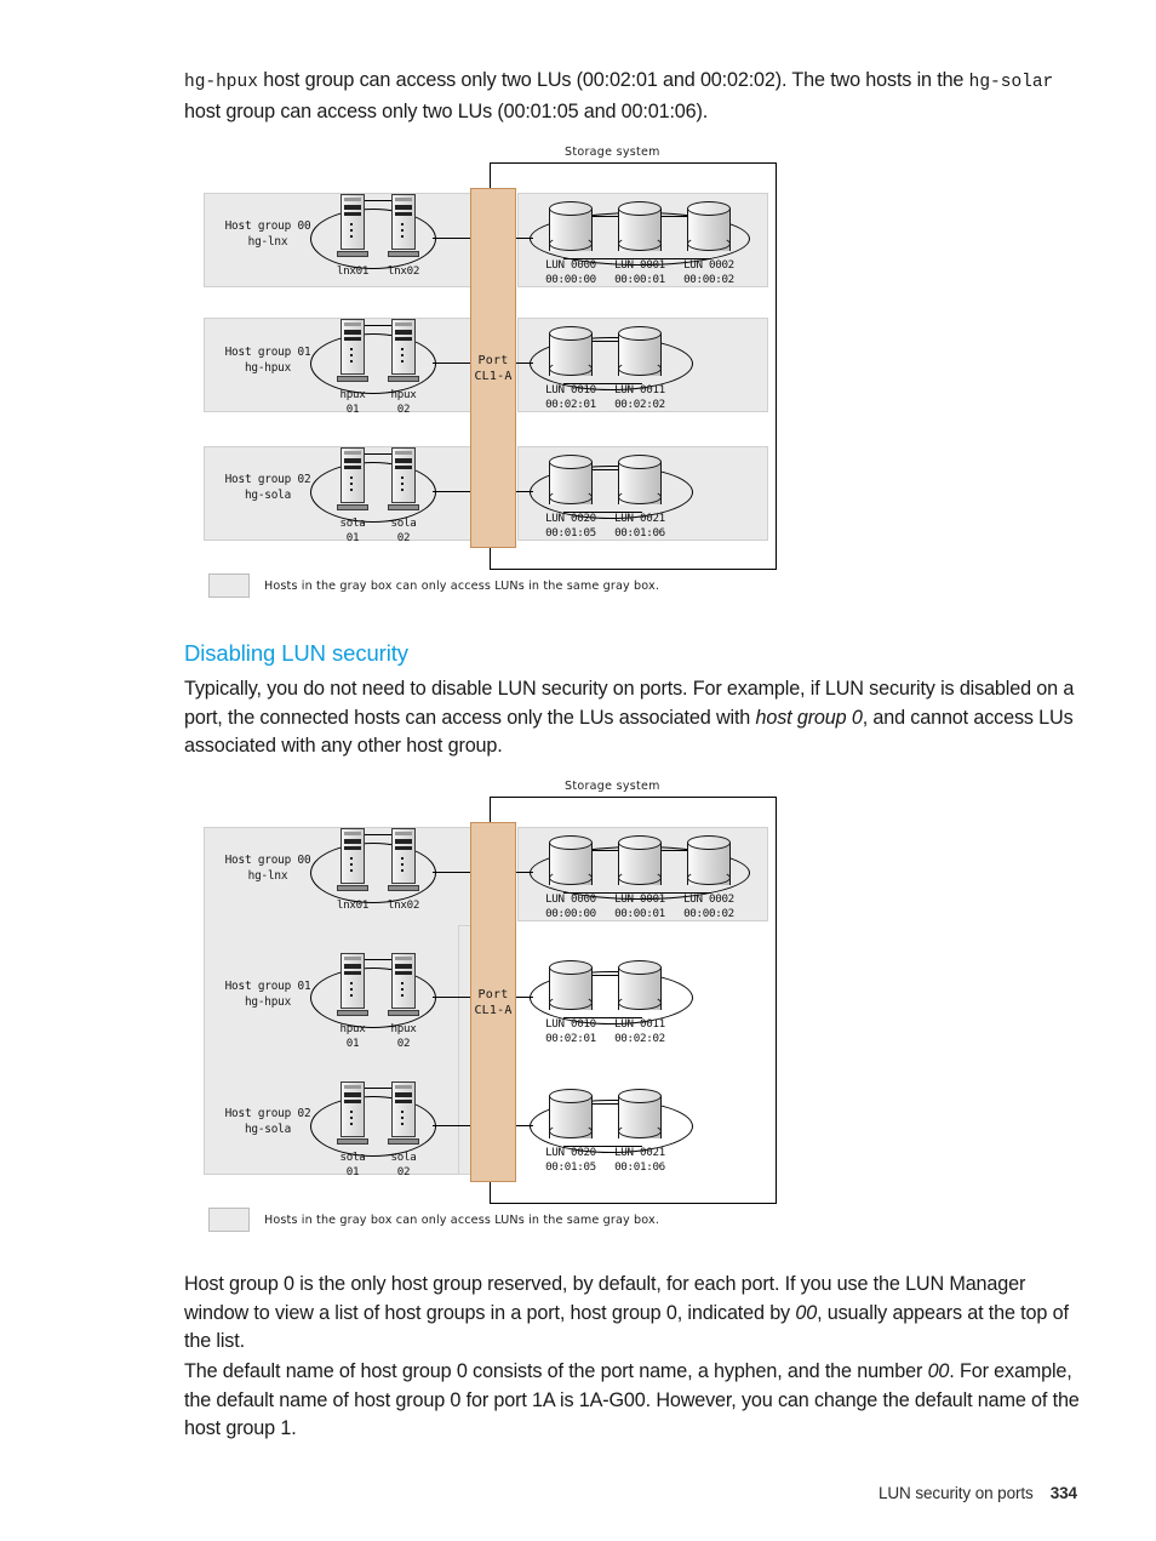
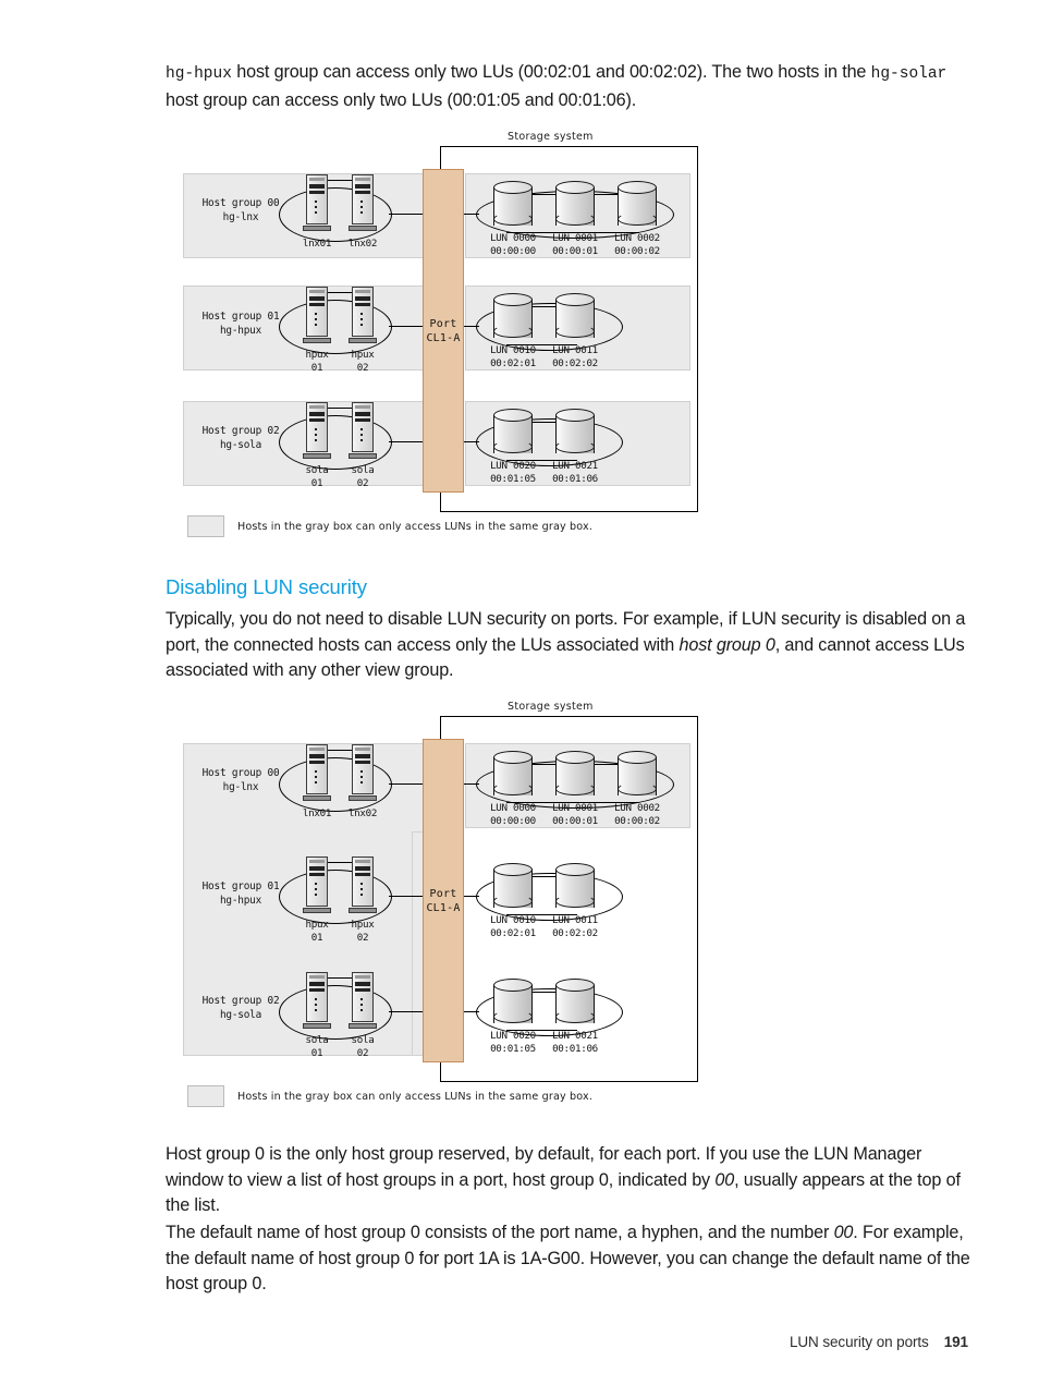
  hg-hpux host group can access only two LUs (00:02:01 and 00:02:02). The two hosts in the hg-solar host group can access only two LUs (00:01:05 and 00:01:06).
  Storage system
  Port
  CL1-A
  Host group 00
  hg-lnx
  lnx01
  lnx02
  LUN 0000
  00:00:00
  LUN 0001
  00:00:01
  LUN 0002
  00:00:02
  Host group 01
  hg-hpux
  hpux
  01
  hpux
  02
  LUN 0010
  00:02:01
  LUN 0011
  00:02:02
  Host group 02
  hg-sola
  sola
  01
  sola
  02
  LUN 0020
  00:01:05
  LUN 0021
  00:01:06
  Hosts in the gray box can only access LUNs in the same gray box.
  Disabling LUN security
- Typically, you do not need to disable LUN security on ports. For example, if LUN security is disabled on a port, the connected hosts can access only the LUs associated with host group 0, and cannot access LUs associated with any other host group.
+ Typically, you do not need to disable LUN security on ports. For example, if LUN security is disabled on a port, the connected hosts can access only the LUs associated with host group 0, and cannot access LUs associated with any other view group.
  Storage system
  Port
  CL1-A
  Host group 00
  hg-lnx
  lnx01
  lnx02
  LUN 0000
  00:00:00
  LUN 0001
  00:00:01
  LUN 0002
  00:00:02
  Host group 01
  hg-hpux
  hpux
  01
  hpux
  02
  LUN 0010
  00:02:01
  LUN 0011
  00:02:02
  Host group 02
  hg-sola
  sola
  01
  sola
  02
  LUN 0020
  00:01:05
  LUN 0021
  00:01:06
  Hosts in the gray box can only access LUNs in the same gray box.
  Host group 0 is the only host group reserved, by default, for each port. If you use the LUN Manager window to view a list of host groups in a port, host group 0, indicated by 00, usually appears at the top of the list.
- The default name of host group 0 consists of the port name, a hyphen, and the number 00. For example, the default name of host group 0 for port 1A is 1A-G00. However, you can change the default name of the host group 1.
+ The default name of host group 0 consists of the port name, a hyphen, and the number 00. For example, the default name of host group 0 for port 1A is 1A-G00. However, you can change the default name of the host group 0.
- LUN security on ports 334
+ LUN security on ports 191
